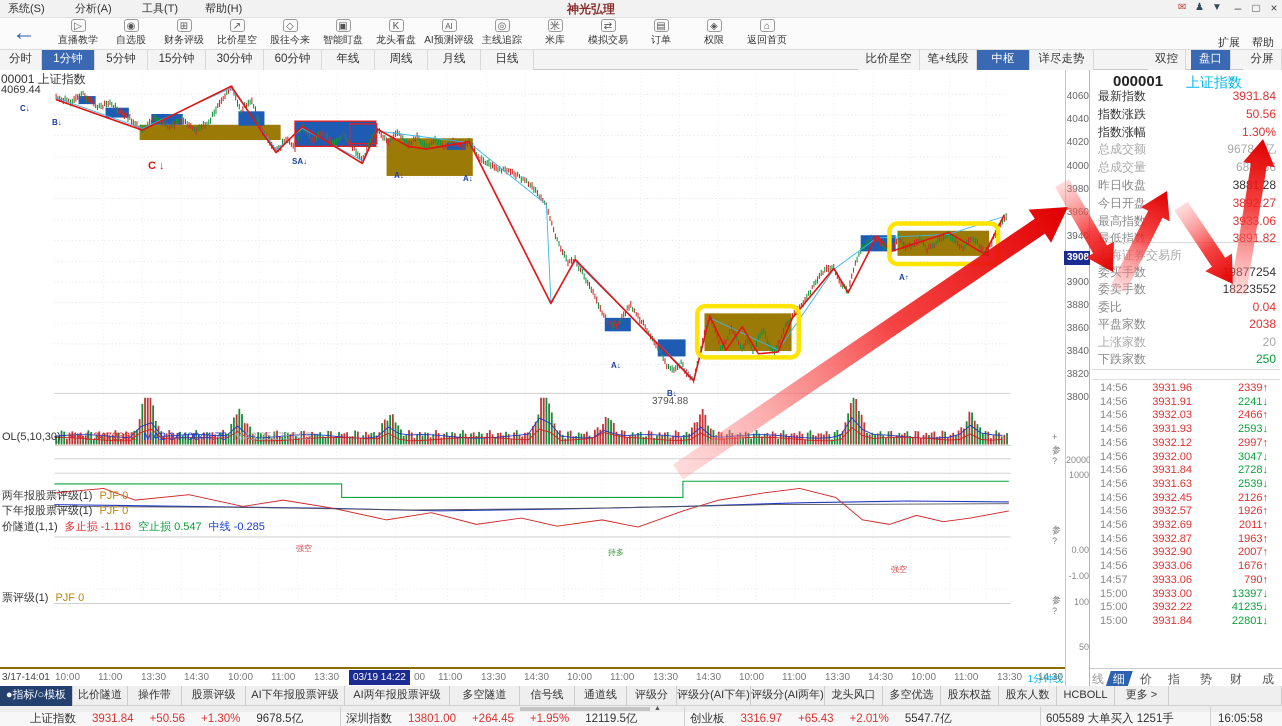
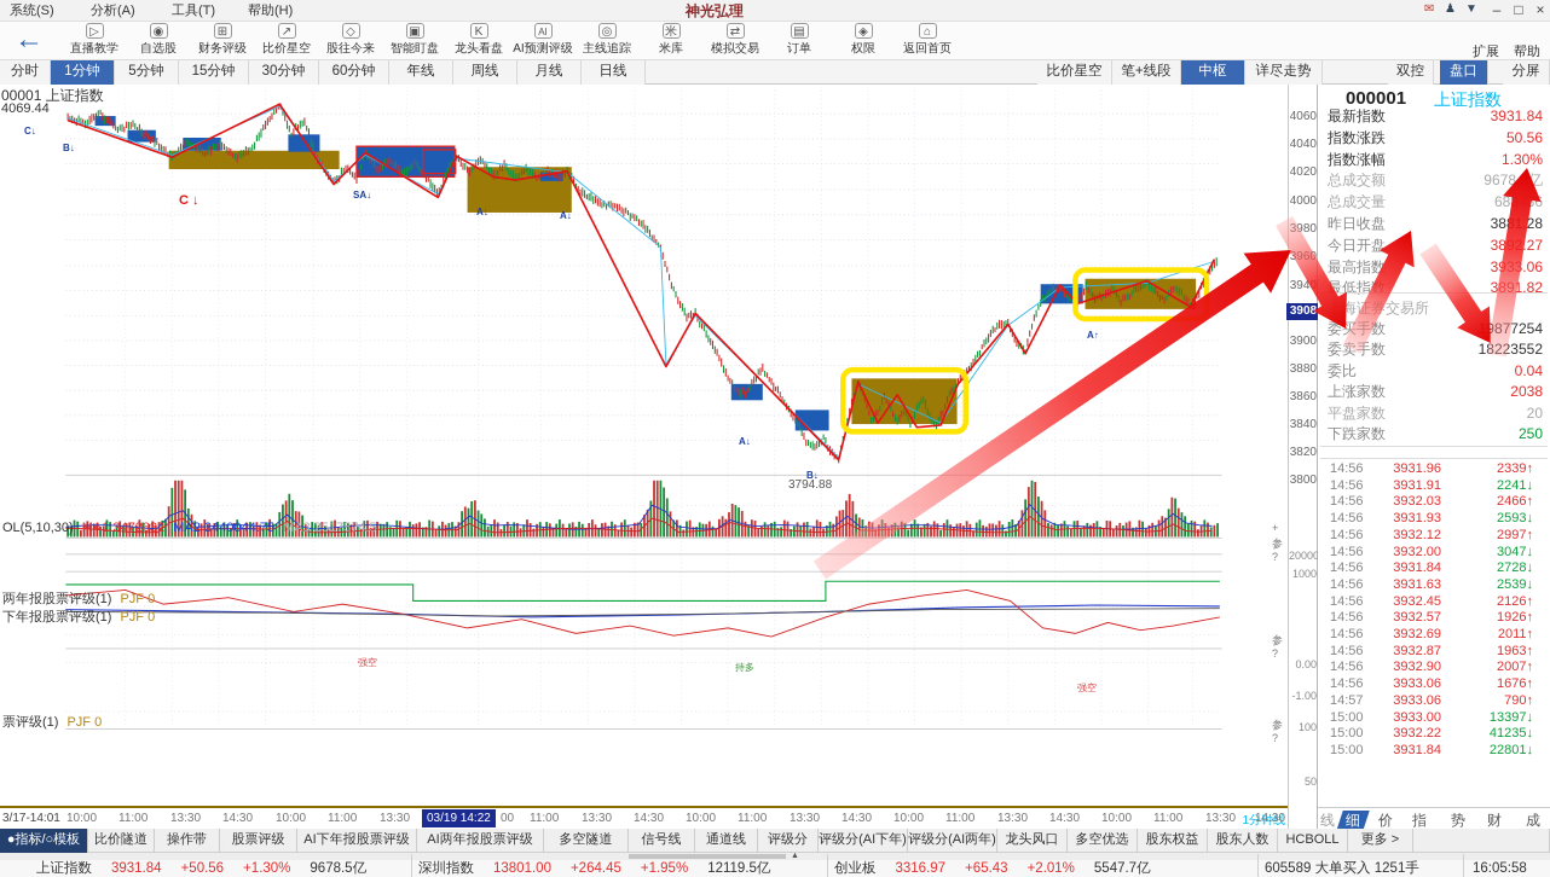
  神光弘理
  系统(S)
  分析(A)
  工具(T)
  帮助(H)
  –
  □
  ×
  ✉
  ♟
  ▼
  ←
  ▷
  直播教学
  ◉
  自选股
  ⊞
  财务评级
  ↗
  比价星空
  ◇
  股往今来
  ▣
  智能盯盘
  K
  龙头看盘
  AI
  AI预测评级
  ◎
  主线追踪
  米
  米库
  ⇄
  模拟交易
  ▤
  订单
  ◈
  权限
  ⌂
  返回首页
  扩展
  帮助
  分时
  1分钟
  5分钟
  15分钟
  30分钟
  60分钟
  年线
  周线
  月线
  日线
  比价星空
  笔+线段
  中枢
  详尽走势
  双控
  盘口
  分屏
  00001 上证指数
  4069.44
  3794.88
  OL(5,10,30) MA1 3472832 MA2 3440044.75 MA3 2517574.5
  两年报股票评级(1) PJF 0
  下年报股票评级(1) PJF 0
- 价隧道(1,1) 多止损 -1.116 空止损 0.547 中线 -0.285
  票评级(1) PJF 0
  C↓
  B↓
  C ↓
  SA↓
  A↓
  A↓
  A↓
  B↓
  A↑
  强空
  持多
  强空
  +
  参
  ?
  参
  ?
  参
  ?
  1分钟线
  3/17-14:01
  10:00
  11:00
  13:30
  14:30
  10:00
  11:00
  13:30
  03/19 14:22
  00
  11:00
  13:30
  14:30
  10:00
  11:00
  13:30
  14:30
  10:00
  11:00
  13:30
  14:30
  10:00
  11:00
  13:30
  14:30
  3908
  4060
  4040
  4020
  4000
  980
  394
  3900
  3880
  3860
  3840
  3820
  3800
  20000
  1000
  0.00
  -1.00
  100
  50
  000001
  上证指数
  14:56
  3931.96
  2339↑
  14:56
  3931.91
  2241↓
  14:56
  3932.03
  2466↑
  14:56
  3931.93
  2593↓
  14:56
  3932.12
  2997↑
  14:56
  3932.00
  3047↓
  14:56
  3931.84
  2728↓
  14:56
  3931.63
  2539↓
  14:56
  3932.45
  2126↑
  14:56
  3932.57
  1926↑
  14:56
  3932.69
  2011↑
  14:56
  3932.87
  1963↑
  14:56
  3932.90
  2007↑
  14:56
  3933.06
  1676↑
  14:57
  3933.06
  790↑
  15:00
  3933.00
  13397↓
  15:00
  3932.22
  41235↓
  15:00
  3931.84
  22801↓
  线
  价
  指
  势
  财
  成
  最新指数
  3931.84
  指数涨跌
  50.56
  指数涨幅
  1.30%
  总成交额
  9678亿
  总成交量
  昨日收盘
  今日开盘
  38.27
  最高指数
  最低指
  31.82
  委买数
  委卖手数
  委比
  0.04
- 平盘家数
+ 上涨家数
  2038
- 上涨家数
+ 平盘家数
  20
  下跌家数
  250
  ●指标/○模板
  比价隧道
  操作带
  股票评级
  AI下年报股票评级
  AI两年报股票评级
  多空隧道
  信号线
  通道线
  评级分
  评级分(AI下年)
  评级分(AI两年)
  龙头风口
  多空优选
  股东权益
  股东人数
  HCBOLL
  更多 >
  上证指数 3931.84 +50.56 +1.30% 9678.5亿
  深圳指数 13801.00 +264.45 +1.95% 12119.5亿
  创业板 3316.97 +65.43 +2.01% 5547.7亿
  605589 大单买入 1251手
  16:05:58
